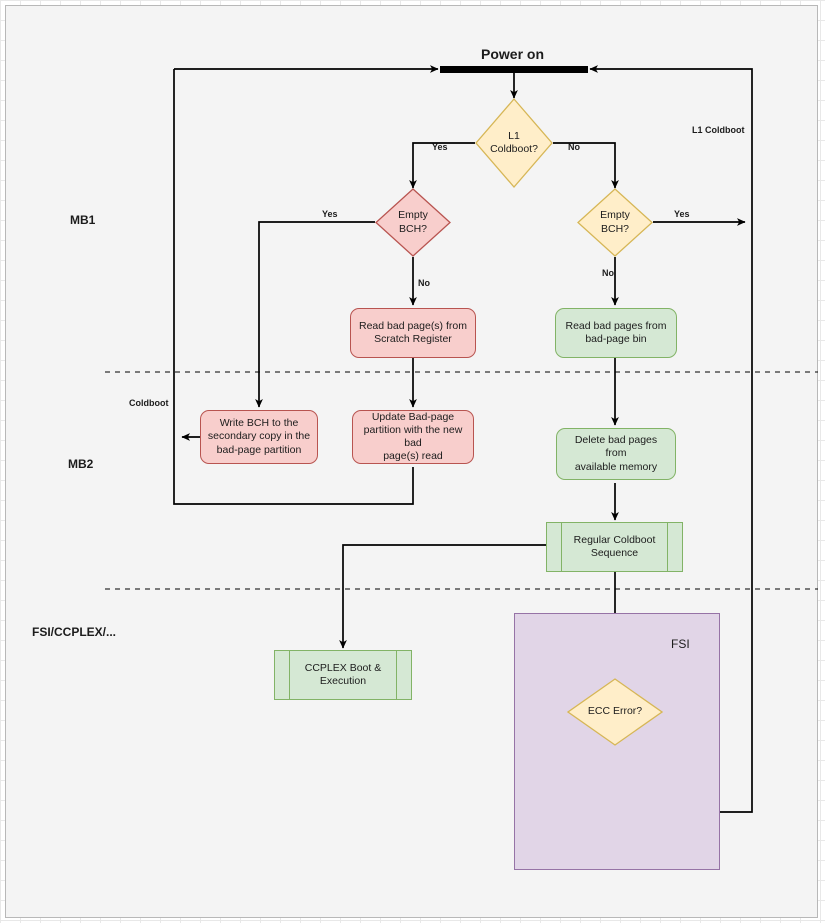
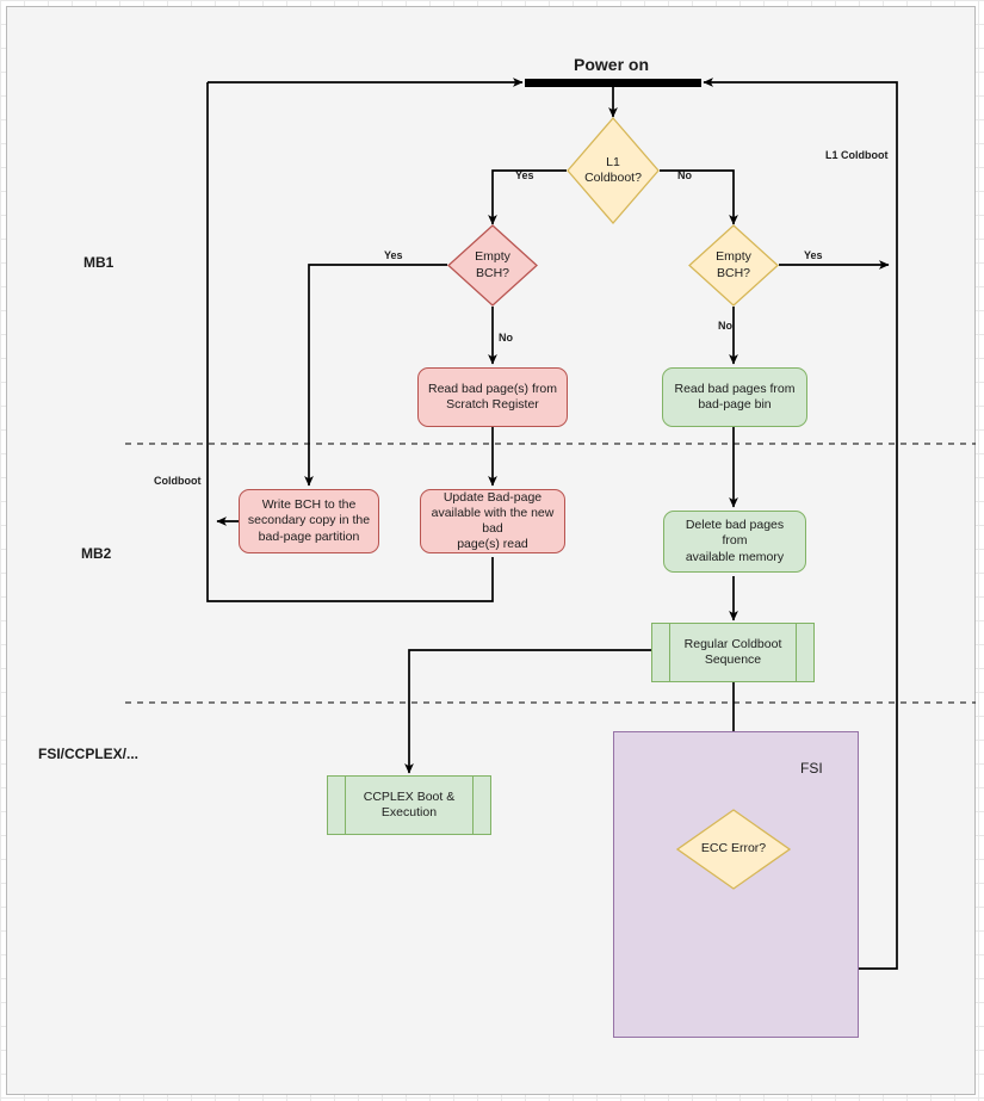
  Power on
  MB1
  MB2
  FSI/CCPLEX/...
  Yes
  No
  Yes
  No
  Yes
  No
  L1 Coldboot
  Coldboot
  FSI
  L1
  Coldboot?
  Empty
  BCH?
  Empty
  BCH?
  ECC Error?
  Read bad page(s) from
  Scratch Register
  Read bad pages from
  bad-page bin
  Write BCH to the
  secondary copy in the
  bad-page partition
  Update Bad-page
- partition with the new bad
+ available with the new bad
  page(s) read
  Delete bad pages from
  available memory
  Regular Coldboot
  Sequence
  CCPLEX Boot &
  Execution
